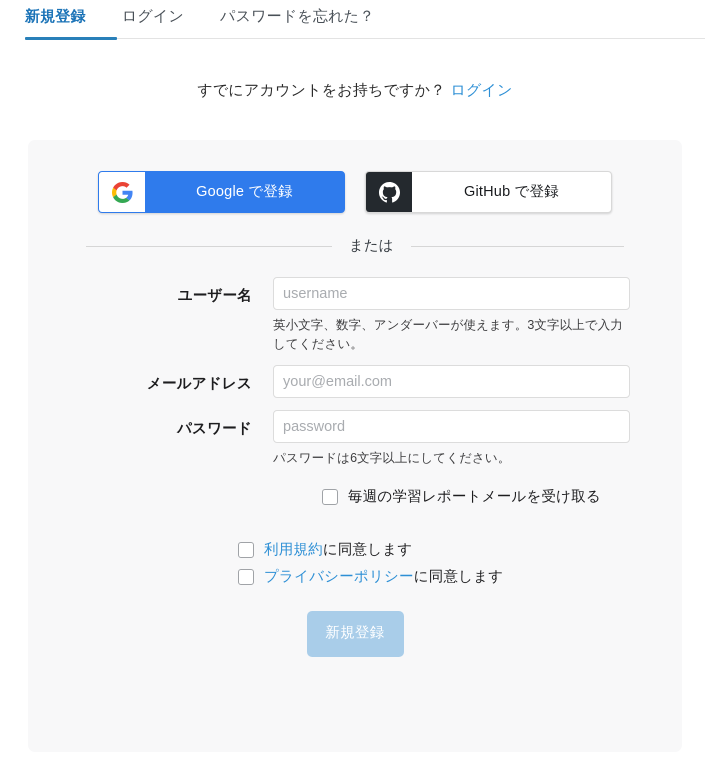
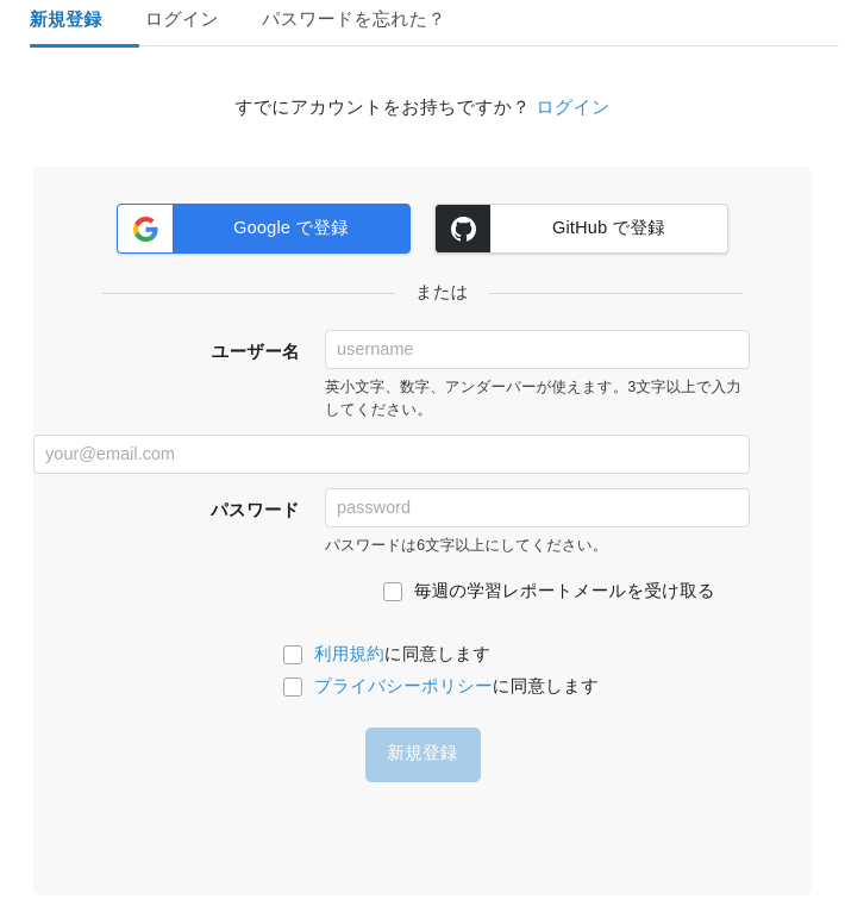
  新規登録
  ログイン
  パスワードを忘れた？
  すでにアカウントをお持ちですか？ ログイン
  Google で登録
  GitHub で登録
  または
  ユーザー名
  username
  英小文字、数字、アンダーバーが使えます。3文字以上で入力してください。
- メールアドレス
  your@email.com
  パスワード
  password
  パスワードは6文字以上にしてください。
  毎週の学習レポートメールを受け取る
  利用規約に同意します
  プライバシーポリシーに同意します
  新規登録
